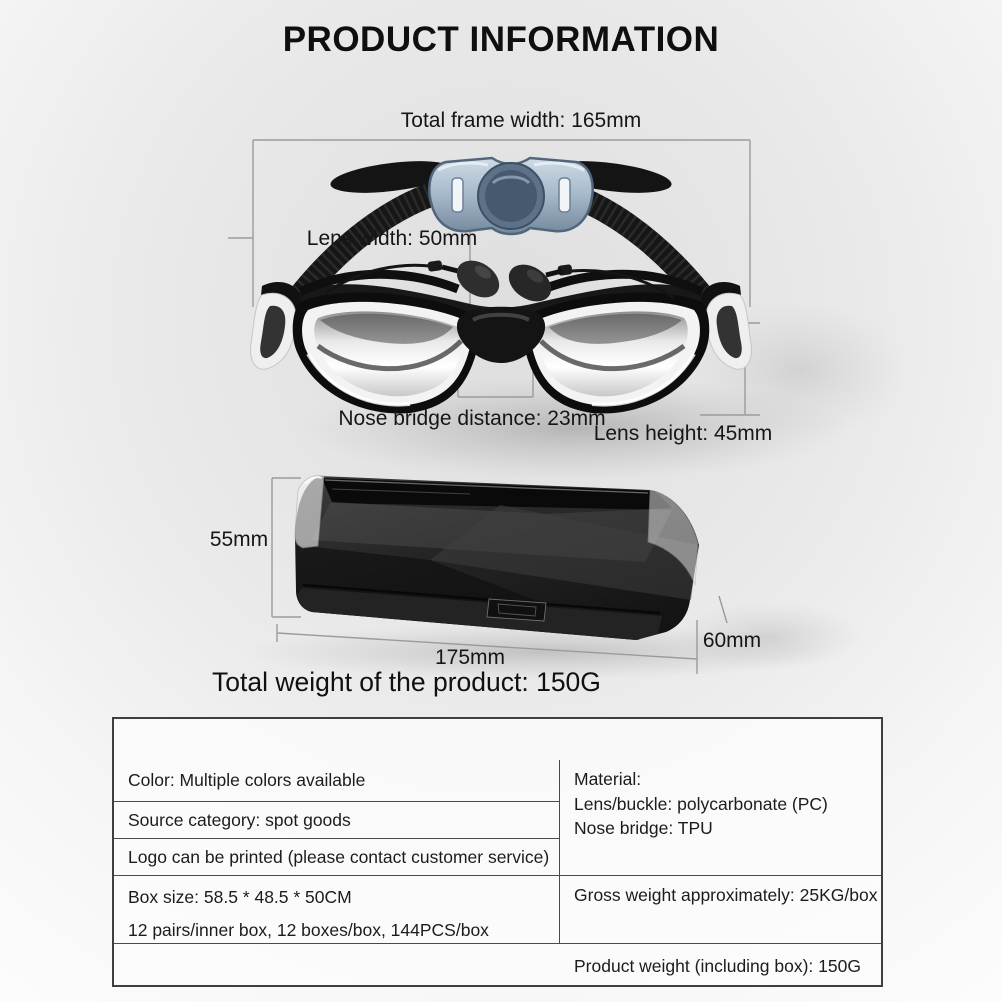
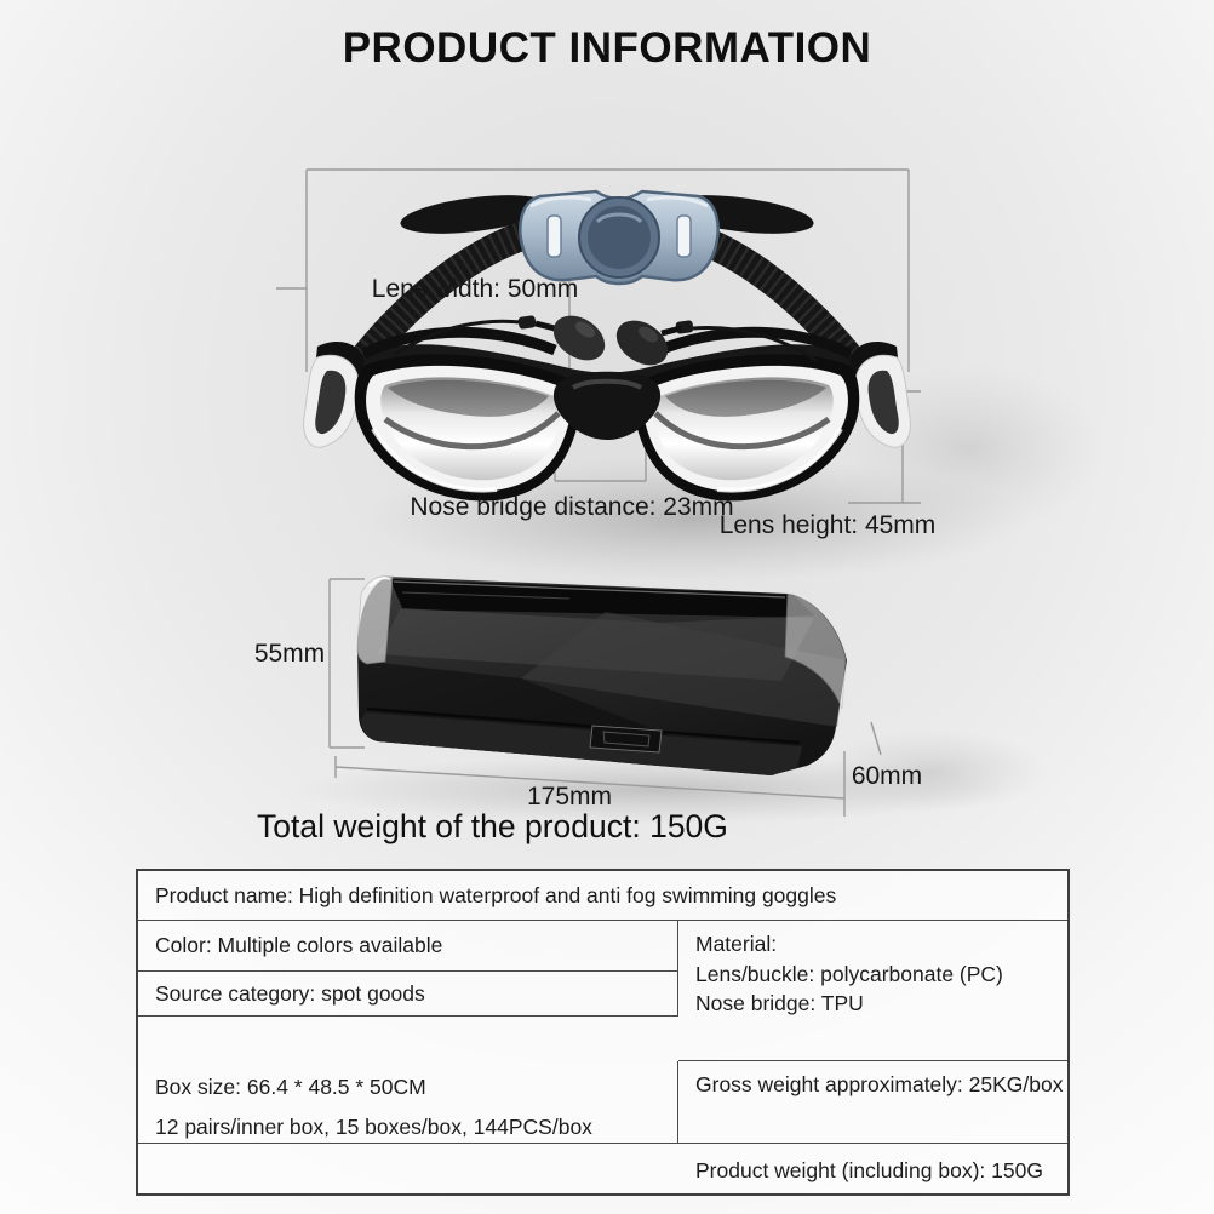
  PRODUCT INFORMATION
- Total frame width: 165mm
  Lens width: 50mm
  Nose bridge distance: 23mm
  Lens height: 45mm
  55mm
  175mm
  60mm
  Total weight of the product: 150G
+ Product name: High definition waterproof and anti fog swimming goggles
  Color: Multiple colors available
  Source category: spot goods
- Logo can be printed (please contact customer service)
  Material:
  Lens/buckle: polycarbonate (PC)
  Nose bridge: TPU
- Box size: 58.5 * 48.5 * 50CM
+ Box size: 66.4 * 48.5 * 50CM
- 12 pairs/inner box, 12 boxes/box, 144PCS/box
+ 12 pairs/inner box, 15 boxes/box, 144PCS/box
  Gross weight approximately: 25KG/box
  Product weight (including box): 150G
